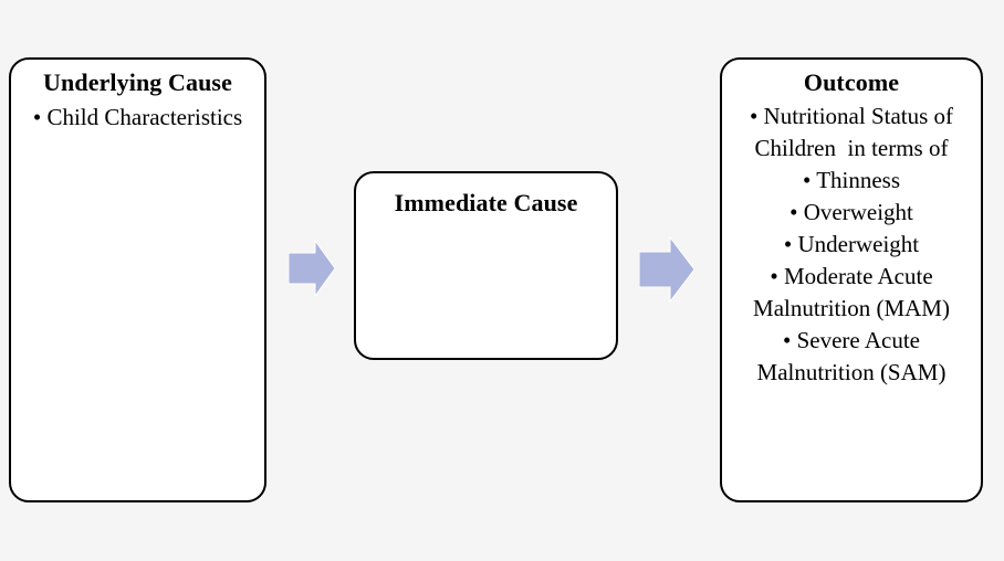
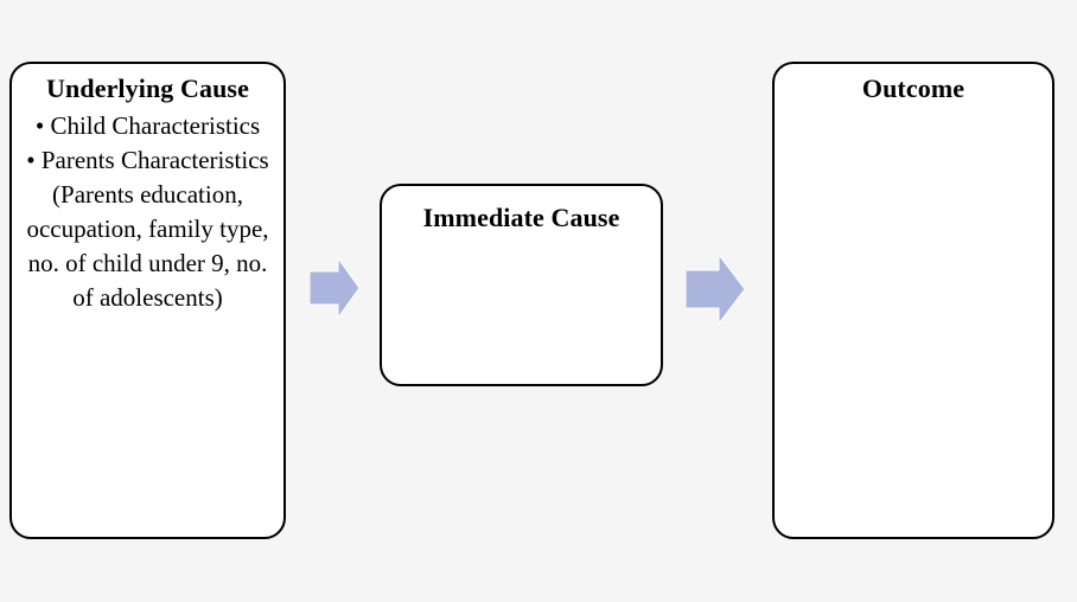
  Underlying Cause
  • Child Characteristics
+ • Parents Characteristics (Parents education, occupation, family type, no. of child under 9, no. of adolescents)
  Immediate Cause
  Outcome
- • Nutritional Status of Children in terms of
- • Thinness
- • Overweight
- • Underweight
- • Moderate Acute Malnutrition (MAM)
- • Severe Acute Malnutrition (SAM)
